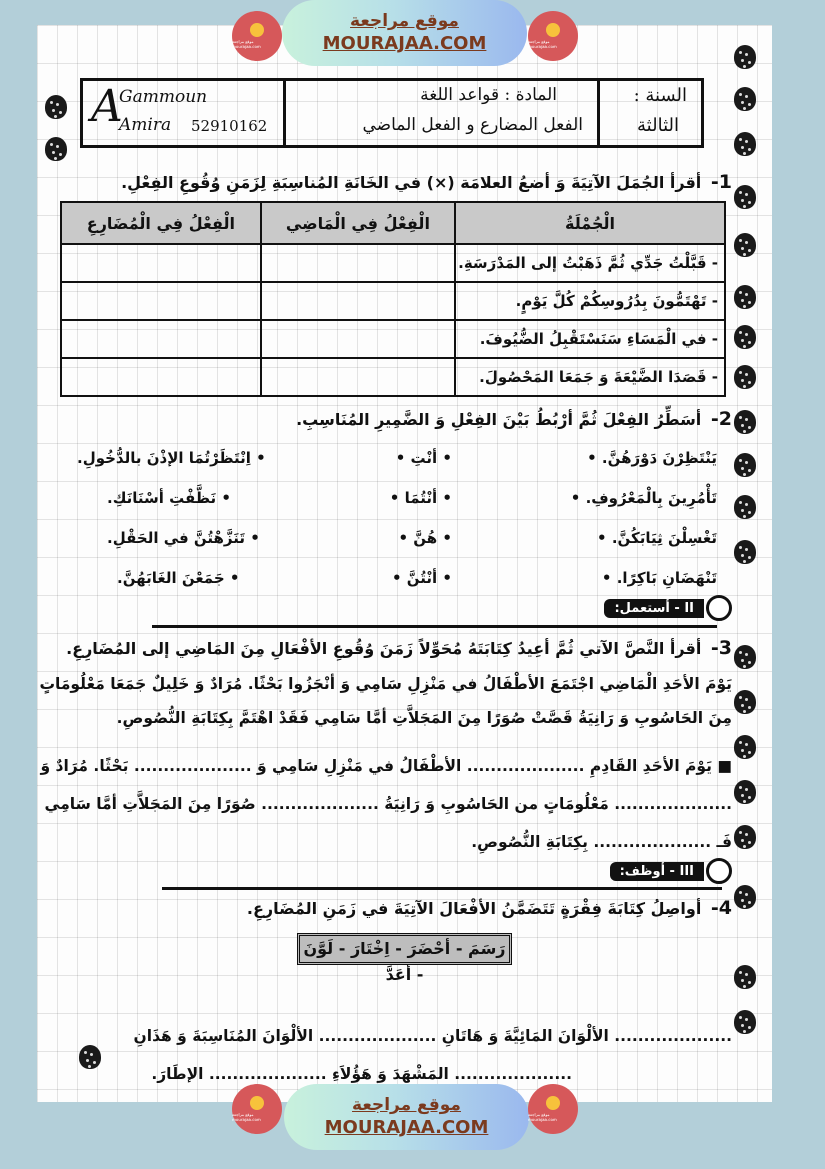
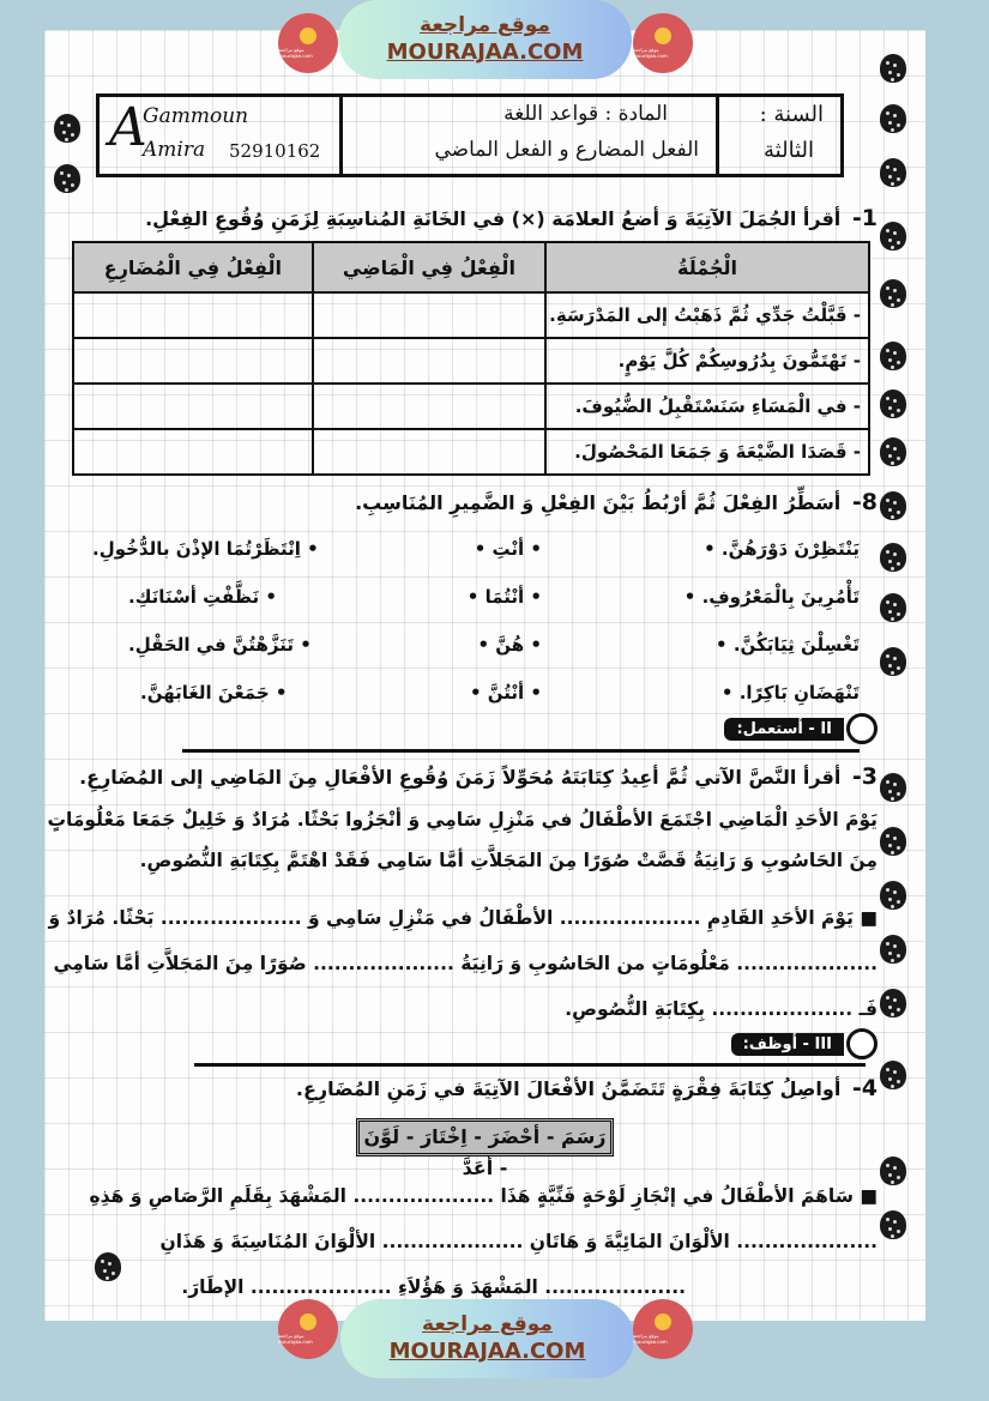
  موقع مراجعة
  MOURAJAA.COM
  A
  Gammoun
  Amira
  52910162
  المادة : قواعد اللغة
  الفعل المضارع و الفعل الماضي
  السنة :
  الثالثة
  1- أقرأ الجُمَلَ الآتِيَةَ وَ أضعُ العلامَة (×) في الخَانَةِ المُناسِبَةِ لِزَمَنِ وُقُوعِ الفِعْلِ.
  الْجُمْلَةُ	الْفِعْلُ فِي الْمَاضِي	الْفِعْلُ فِي الْمُضَارِعِ
  - قَبَّلْتُ جَدِّي ثُمَّ ذَهَبْتُ إلى المَدْرَسَةِ.
  - تَهْتَمُّونَ بِدُرُوسِكُمْ كُلَّ يَوْمٍ.
  - في الْمَسَاءِ سَنَسْتَقْبِلُ الضُّيُوفَ.
  - قَصَدَا الضَّيْعَةَ وَ جَمَعَا المَحْصُولَ.
- 2- أسَطِّرُ الفِعْلَ ثُمَّ أرْبُطُ بَيْنَ الفِعْلِ وَ الضَّمِيرِ المُنَاسِبِ.
+ 8- أسَطِّرُ الفِعْلَ ثُمَّ أرْبُطُ بَيْنَ الفِعْلِ وَ الضَّمِيرِ المُنَاسِبِ.
  يَنْتَظِرْنَ دَوْرَهُنَّ. •
  تَأْمُرِينَ بِالْمَعْرُوفِ. •
  تَغْسِلْنَ ثِيَابَكُنَّ. •
  تَنْهَضَانِ بَاكِرًا. •
  • أنْتِ •
  • أنْتُمَا •
  • هُنَّ •
  • أنْتُنَّ •
  • اِنْتَظَرْتُمَا الإذْنَ بالدُّخُولِ.
  • نَظَّفْتِ أسْنَانَكِ.
  • تَنَزَّهْتُنَّ في الحَقْلِ.
  • جَمَعْنَ الغَابَهُنَّ.
  II - أستعمل:
  3- أقرأ النَّصَّ الآتي ثُمَّ أعِيدُ كِتَابَتَهُ مُحَوِّلاً زَمَنَ وُقُوعِ الأفْعَالِ مِنَ المَاضِي إلى المُضَارِعِ.
  يَوْمَ الأحَدِ الْمَاضِي اجْتَمَعَ الأطْفَالُ في مَنْزِلِ سَامِي وَ أنْجَزُوا بَحْثًا. مُرَادٌ وَ خَلِيلٌ جَمَعَا مَعْلُومَاتٍ
  مِنَ الحَاسُوبِ وَ رَانِيَةُ قَصَّتْ صُوَرًا مِنَ المَجَلاَّتِ أمَّا سَامِي فَقَدْ اهْتَمَّ بِكِتَابَةِ النُّصُوصِ.
  ■ يَوْمَ الأحَدِ القَادِمِ .................... الأطْفَالُ في مَنْزِلِ سَامِي وَ .................... بَحْثًا. مُرَادٌ وَ
  .................... مَعْلُومَاتٍ من الحَاسُوبِ وَ رَانِيَةُ .................... صُوَرًا مِنَ المَجَلاَّتِ أمَّا سَامِي
  فَـ .................... بِكِتَابَةِ النُّصُوصِ.
  III - أوظف:
  4- أواصِلُ كِتَابَةَ فِقْرَةٍ تَتَضَمَّنُ الأفْعَالَ الآتِيَةَ في زَمَنِ المُضَارِعِ.
  رَسَمَ - أحْضَرَ - اِخْتَارَ - لَوَّنَ - أعَدَّ
+ ■ سَاهَمَ الأطْفَالُ في إنْجَازِ لَوْحَةٍ فَنِّيَّةٍ هَذَا .................... المَشْهَدَ بِقَلَمِ الرَّصَاصِ وَ هَذِهِ
  .................... الألْوَانَ المَائِيَّةَ وَ هَاتَانِ .................... الألْوَانَ المُنَاسِبَةَ وَ هَذَانِ
  .................... المَشْهَدَ وَ هَؤُلاَءِ .................... الإطَارَ.
  موقع مراجعة
  MOURAJAA.COM
